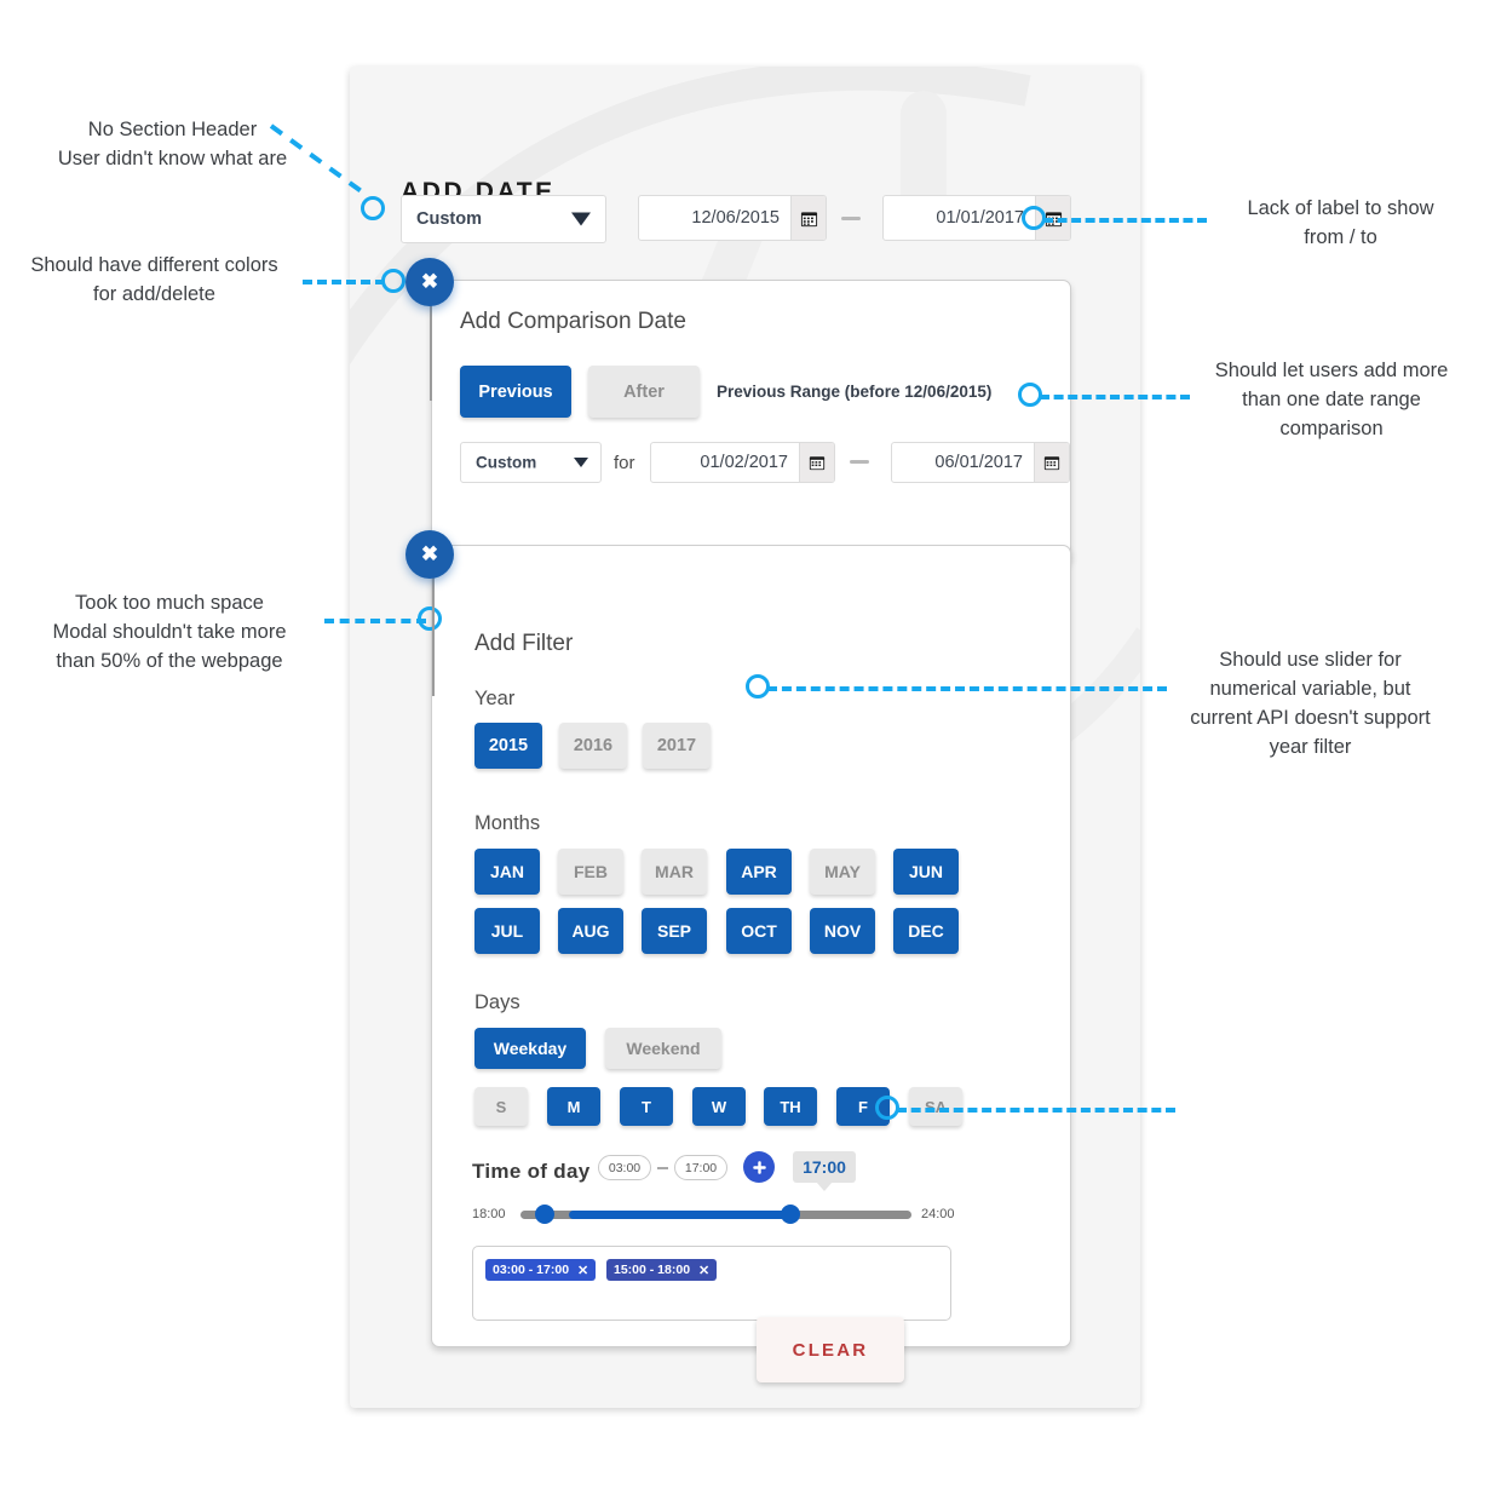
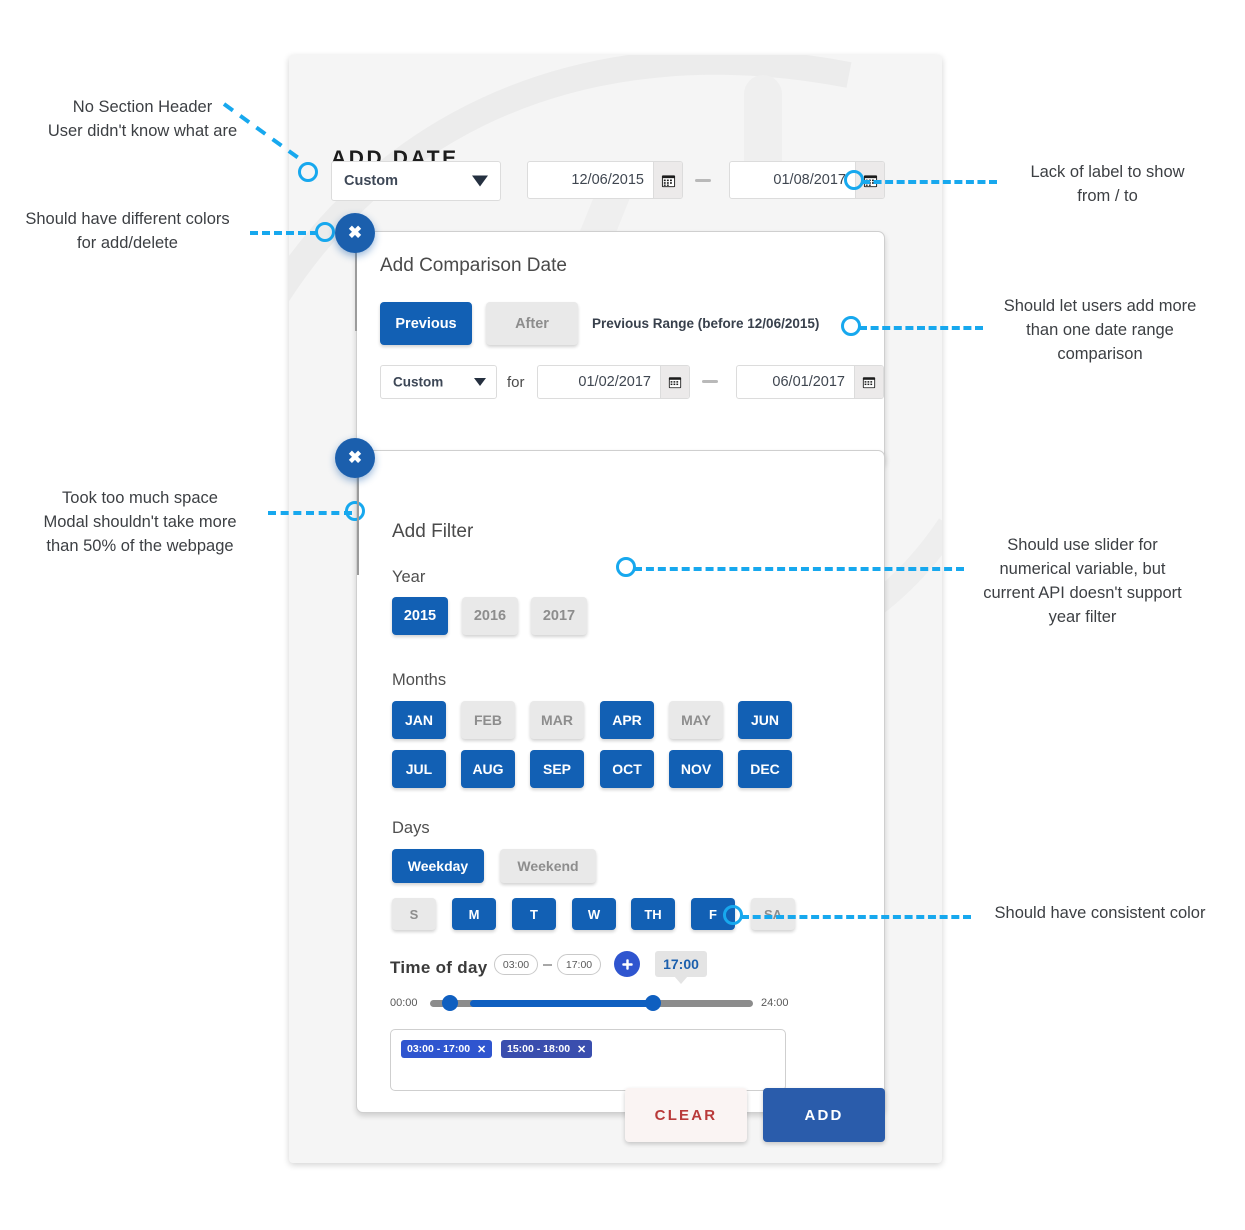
  ADD DATE
  Custom
  12/06/2015
- 01/01/2017
+ 01/08/2017
  Add Comparison Date
  Previous
  After
  Previous Range (before 12/06/2015)
  Custom
  for
  01/02/2017
  06/01/2017
  ✖
  Add Filter
  Year
  2015
  2016
  2017
  Months
  JAN
  FEB
  MAR
  APR
  MAY
  JUN
  JUL
  AUG
  SEP
  OCT
  NOV
  DEC
  Days
  Weekday
  Weekend
  S
  M
  T
  W
  TH
  F
  SA
  Time of day
  03:00
  17:00
  17:00
- 18:00
+ 00:00
  24:00
  03:00 - 17:00
  ✕
  15:00 - 18:00
  ✕
  ✖
  CLEAR
+ ADD
  No Section Header
  User didn't know what are
  Should have different colors
  for add/delete
  Took too much space
  Modal shouldn't take more
  than 50% of the webpage
  Lack of label to show
  from / to
  Should let users add more
  than one date range
  comparison
  Should use slider for
  numerical variable, but
  current API doesn't support
  year filter
+ Should have consistent color
